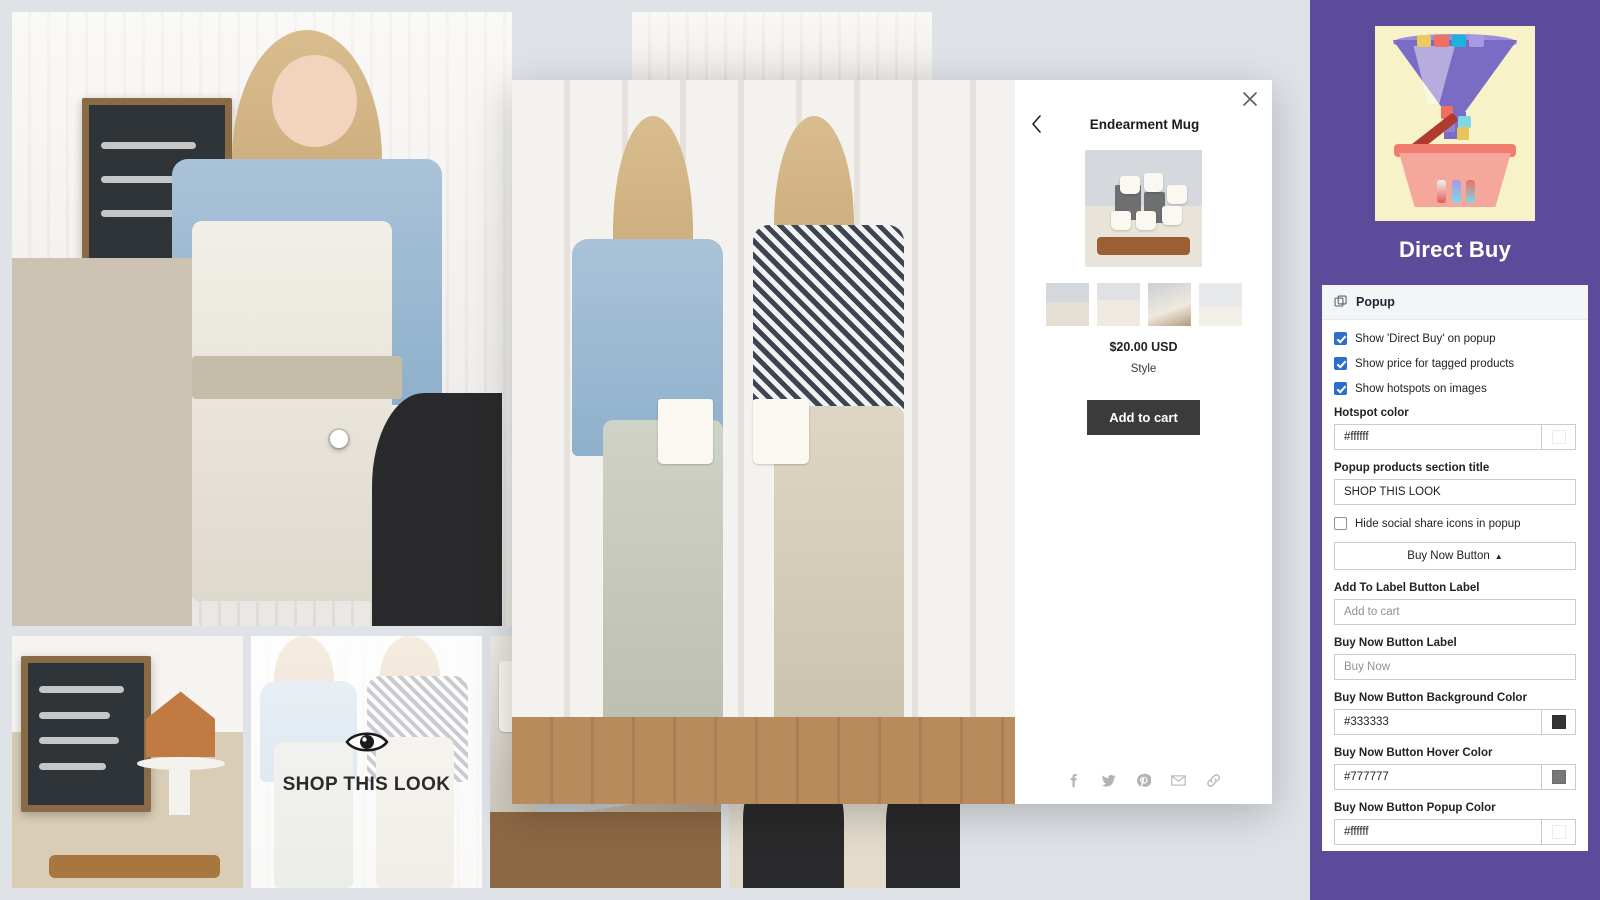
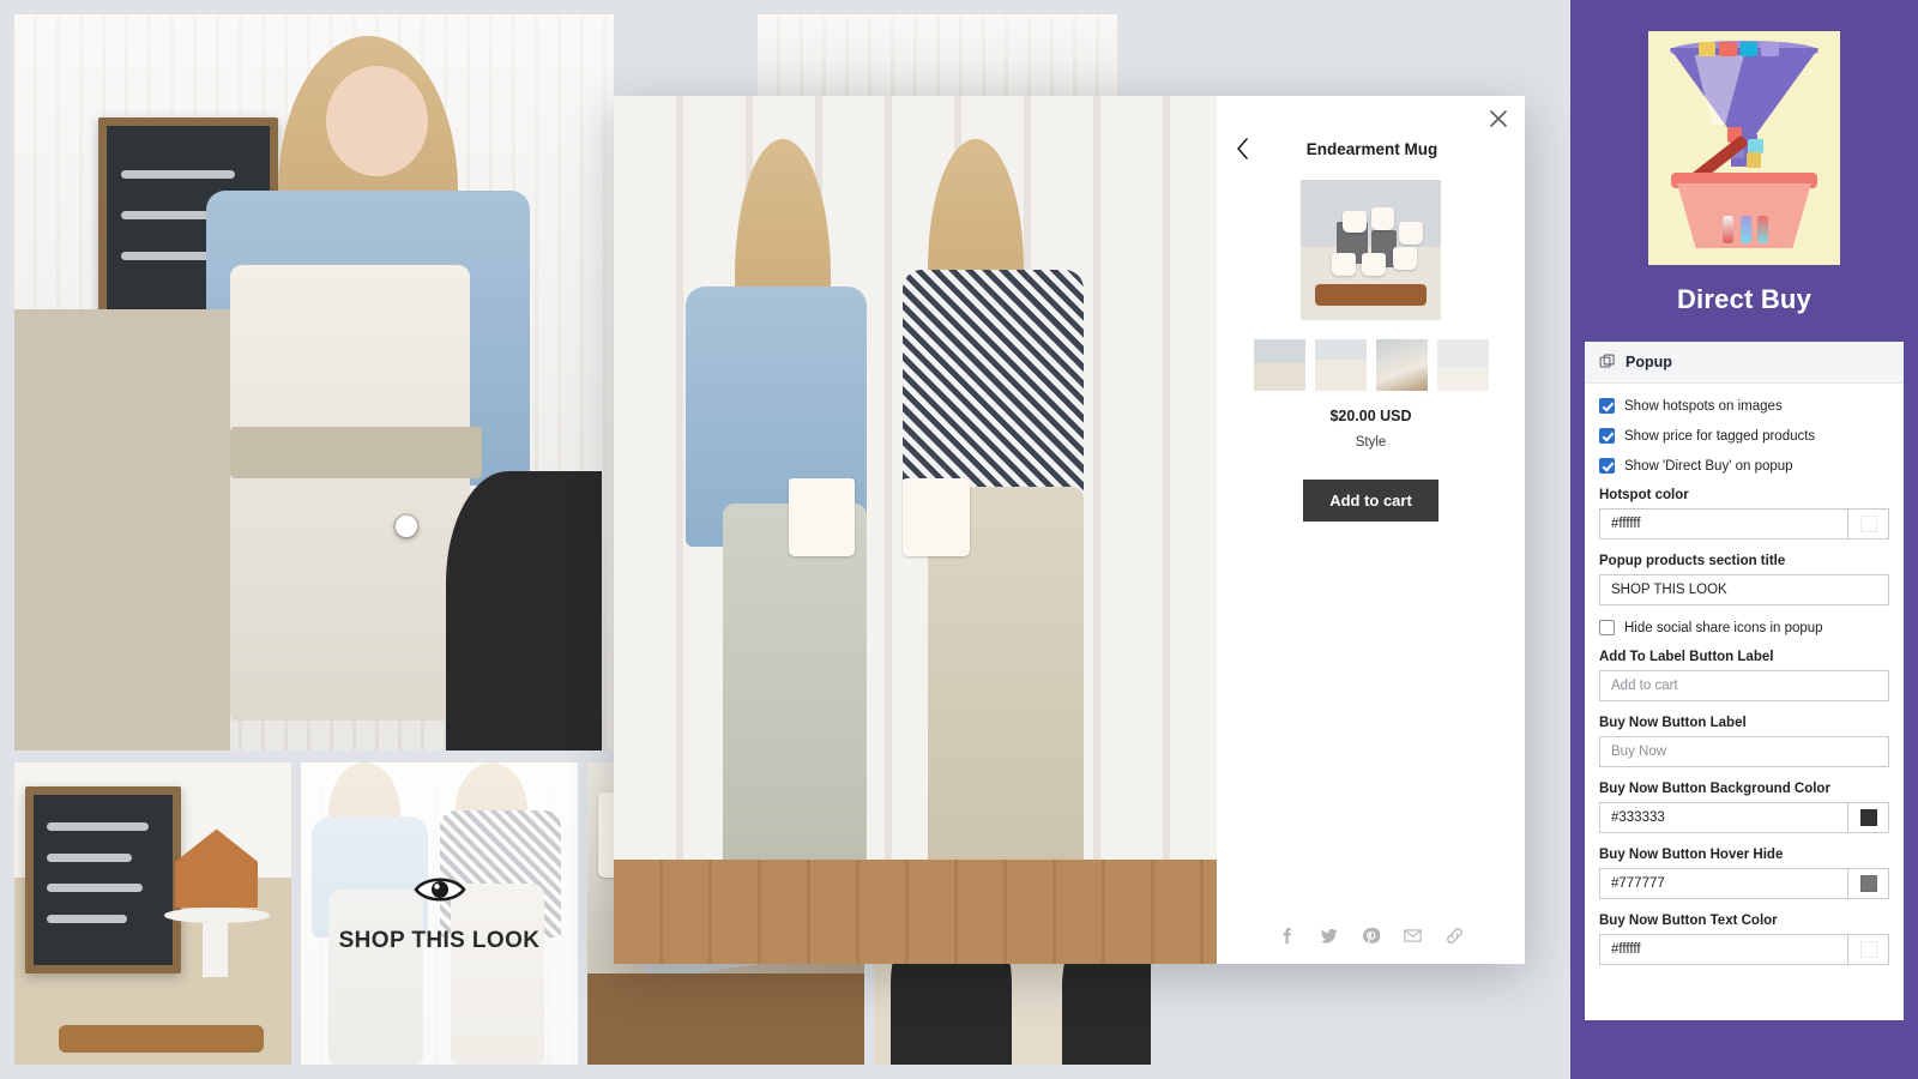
  SHOP THIS LOOK
  Endearment Mug
  $20.00 USD
  Style
  Add to cart
  Direct Buy
  Popup
- Show 'Direct Buy' on popup
+ Show hotspots on images
  Show price for tagged products
- Show hotspots on images
+ Show 'Direct Buy' on popup
  Hotspot color
  #ffffff
  Popup products section title
  SHOP THIS LOOK
  Hide social share icons in popup
- Buy Now Button
- ▲
  Add To Label Button Label
  Add to cart
  Buy Now Button Label
  Buy Now
  Buy Now Button Background Color
  #333333
- Buy Now Button Hover Color
+ Buy Now Button Hover Hide
  #777777
- Buy Now Button Popup Color
+ Buy Now Button Text Color
  #ffffff
